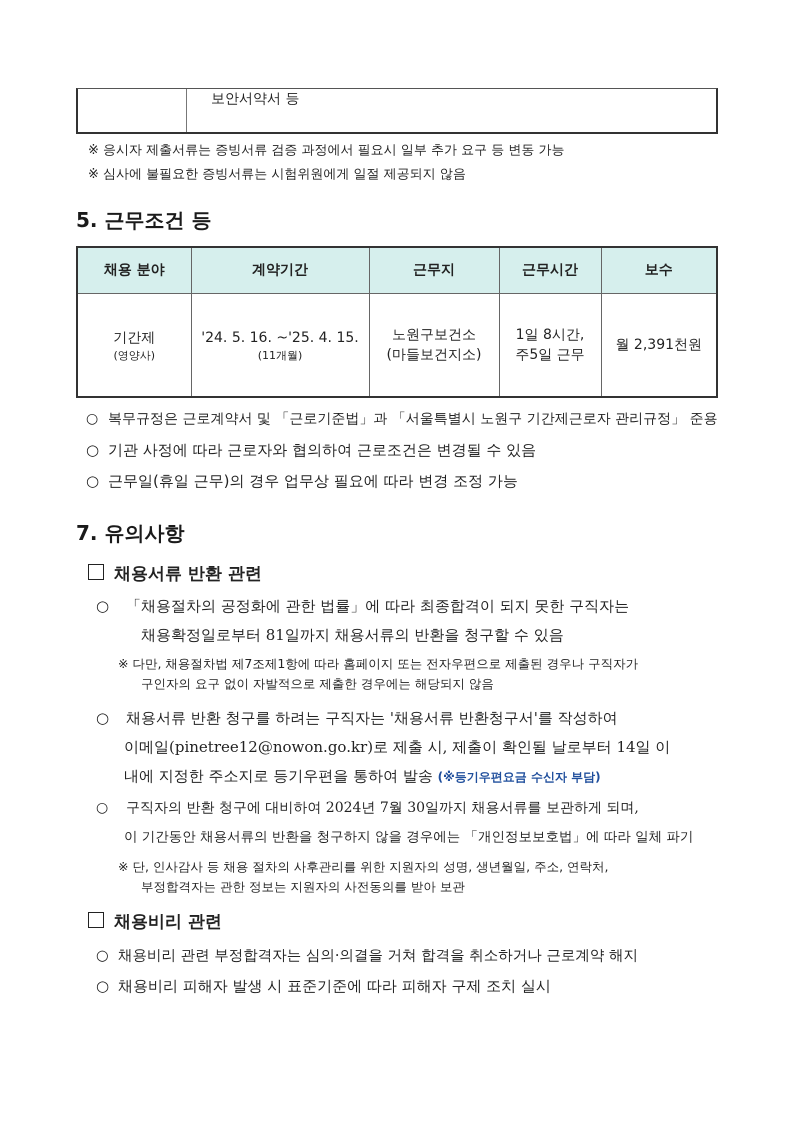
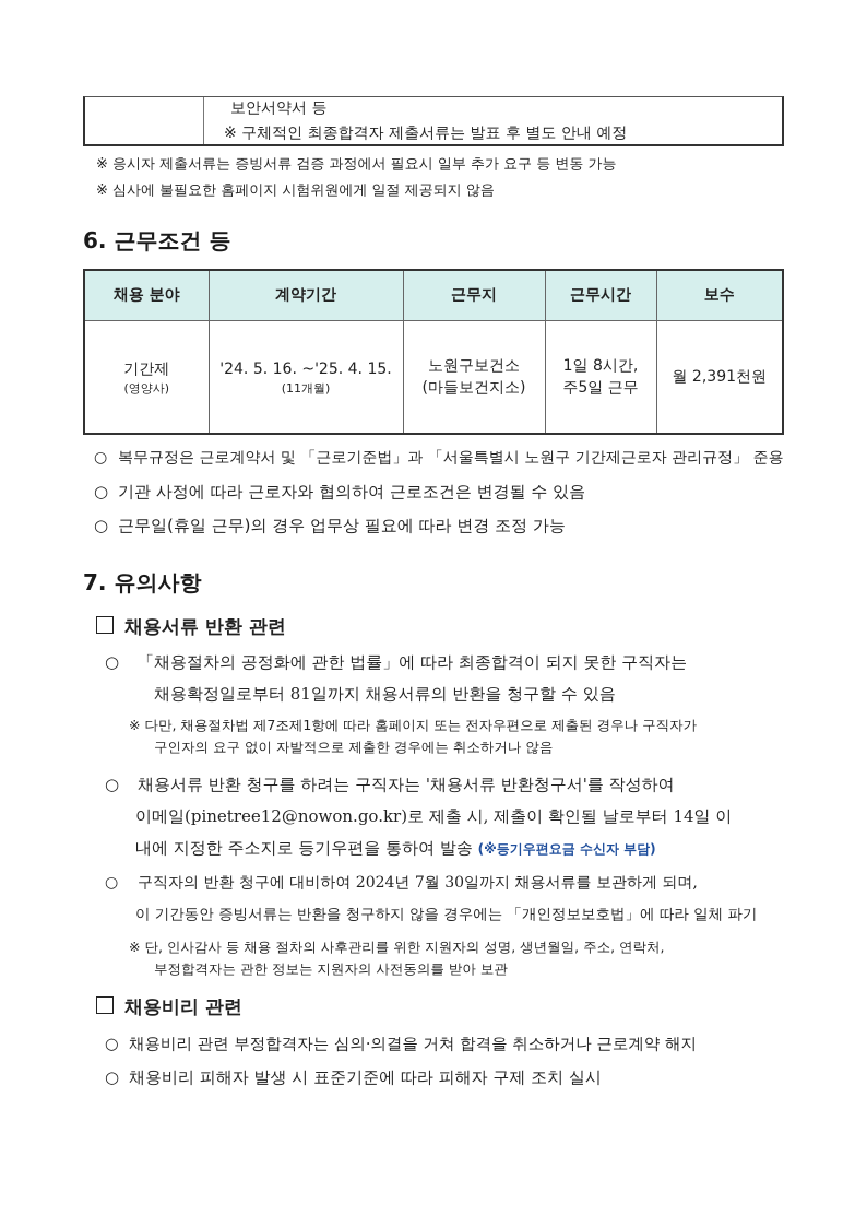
  보안서약서 등
+ ※ 구체적인 최종합격자 제출서류는 발표 후 별도 안내 예정
  ※ 응시자 제출서류는 증빙서류 검증 과정에서 필요시 일부 추가 요구 등 변동 가능
- ※ 심사에 불필요한 증빙서류는 시험위원에게 일절 제공되지 않음
+ ※ 심사에 불필요한 홈페이지 시험위원에게 일절 제공되지 않음
- 5. 근무조건 등
+ 6. 근무조건 등
  채용 분야	계약기간	근무지	근무시간	보수
  기간제 (영양사)	'24. 5. 16. ~'25. 4. 15. (11개월)	노원구보건소 (마들보건지소)	1일 8시간, 주5일 근무	월 2,391천원
  ○ 복무규정은 근로계약서 및 「근로기준법」과 「서울특별시 노원구 기간제근로자 관리규정」 준용
  ○ 기관 사정에 따라 근로자와 협의하여 근로조건은 변경될 수 있음
  ○ 근무일(휴일 근무)의 경우 업무상 필요에 따라 변경 조정 가능
  7. 유의사항
  채용서류 반환 관련
  ○ 「채용절차의 공정화에 관한 법률」에 따라 최종합격이 되지 못한 구직자는
  채용확정일로부터 81일까지 채용서류의 반환을 청구할 수 있음
  ※ 다만, 채용절차법 제7조제1항에 따라 홈페이지 또는 전자우편으로 제출된 경우나 구직자가
- 구인자의 요구 없이 자발적으로 제출한 경우에는 해당되지 않음
+ 구인자의 요구 없이 자발적으로 제출한 경우에는 취소하거나 않음
  ○ 채용서류 반환 청구를 하려는 구직자는 '채용서류 반환청구서'를 작성하여
  이메일(pinetree12@nowon.go.kr)로 제출 시, 제출이 확인될 날로부터 14일 이
  내에 지정한 주소지로 등기우편을 통하여 발송 (※등기우편요금 수신자 부담)
  ○ 구직자의 반환 청구에 대비하여 2024년 7월 30일까지 채용서류를 보관하게 되며,
- 이 기간동안 채용서류의 반환을 청구하지 않을 경우에는 「개인정보보호법」에 따라 일체 파기
+ 이 기간동안 증빙서류는 반환을 청구하지 않을 경우에는 「개인정보보호법」에 따라 일체 파기
  ※ 단, 인사감사 등 채용 절차의 사후관리를 위한 지원자의 성명, 생년월일, 주소, 연락처,
  부정합격자는 관한 정보는 지원자의 사전동의를 받아 보관
  채용비리 관련
  ○ 채용비리 관련 부정합격자는 심의·의결을 거쳐 합격을 취소하거나 근로계약 해지
  ○ 채용비리 피해자 발생 시 표준기준에 따라 피해자 구제 조치 실시
